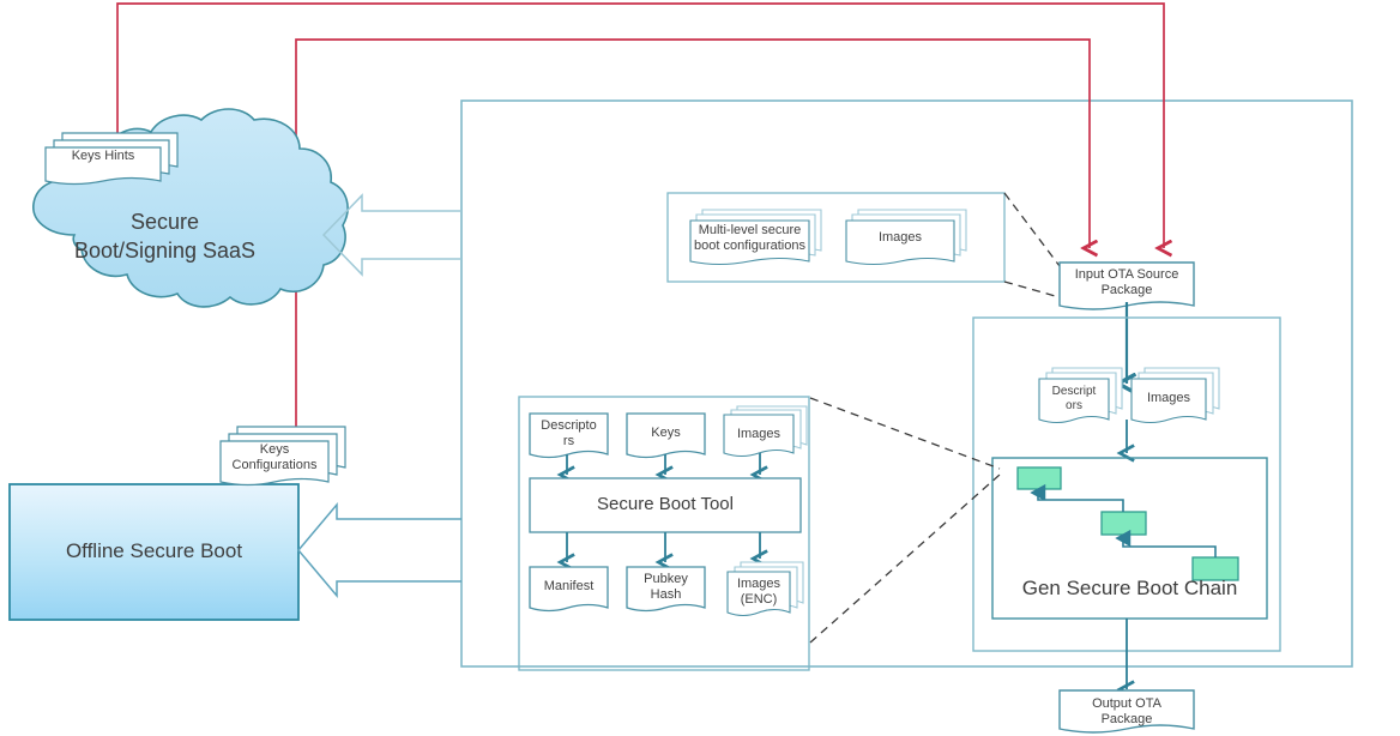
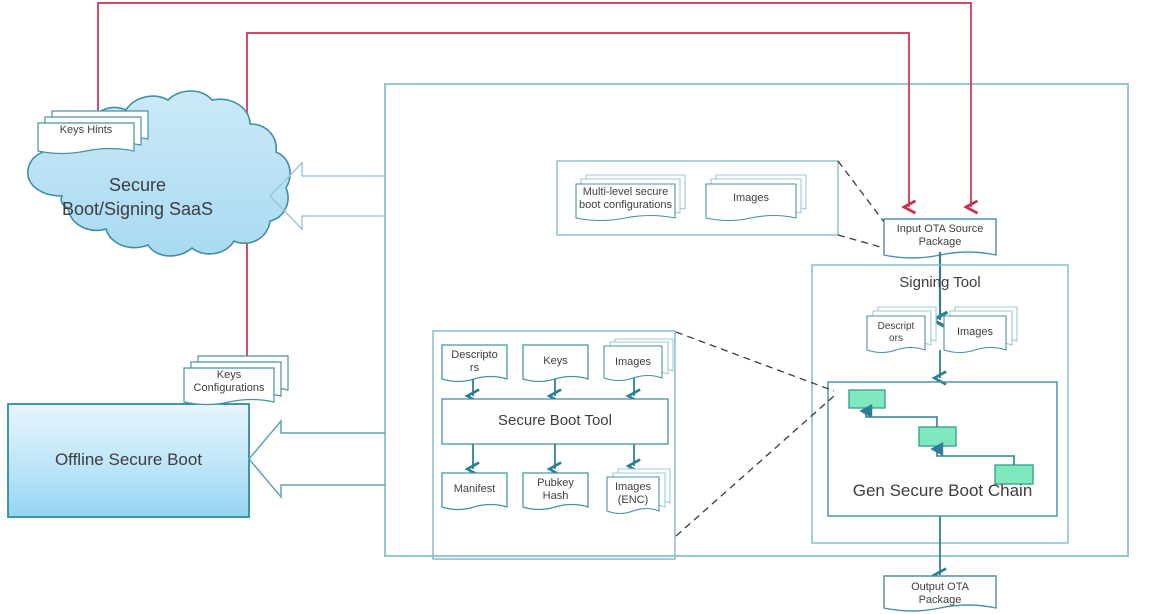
  Secure
  Boot/Signing SaaS
  Offline Secure Boot
  Keys Hints
  Keys
  Configurations
  Multi-level secure
  boot configurations
  Images
  Input OTA Source
  Package
+ Signing Tool
  Descript
  ors
  Images
  Gen Secure Boot Chain
  Descripto
  rs
  Keys
  Images
  Secure Boot Tool
  Manifest
  Pubkey
  Hash
  Images
  (ENC)
  Output OTA
  Package
